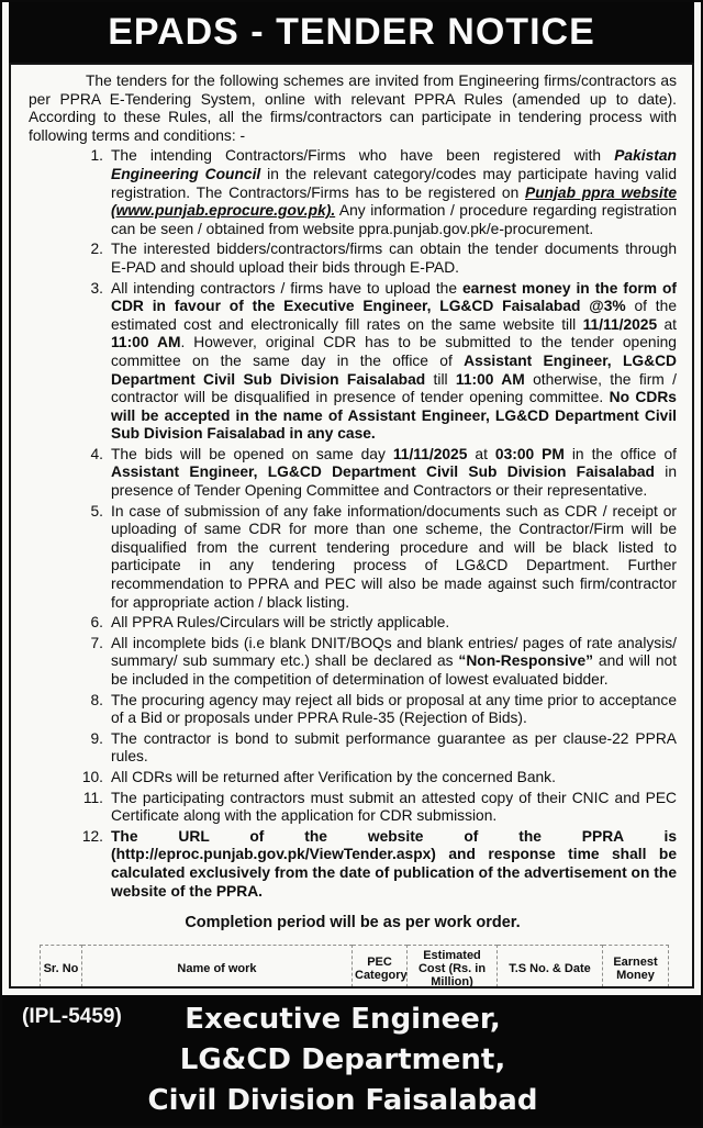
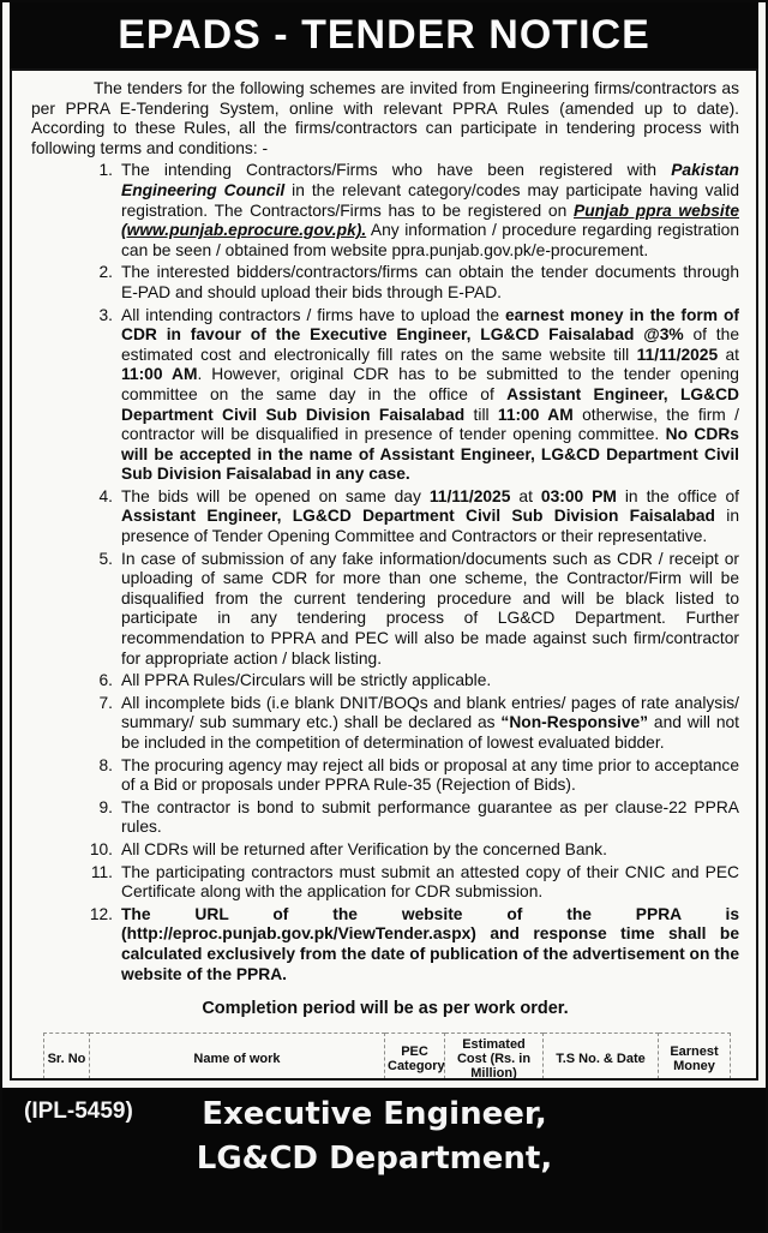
  EPADS - TENDER NOTICE
  The tenders for the following schemes are invited from Engineering firms/contractors as per PPRA E-Tendering System, online with relevant PPRA Rules (amended up to date). According to these Rules, all the firms/contractors can participate in tendering process with following terms and conditions: -
  1.
  The intending Contractors/Firms who have been registered with Pakistan Engineering Council in the relevant category/codes may participate having valid registration. The Contractors/Firms has to be registered on Punjab ppra website (www.punjab.eprocure.gov.pk). Any information / procedure regarding registration can be seen / obtained from website ppra.punjab.gov.pk/e-procurement.
  2.
  The interested bidders/contractors/firms can obtain the tender documents through E-PAD and should upload their bids through E-PAD.
  3.
  All intending contractors / firms have to upload the earnest money in the form of CDR in favour of the Executive Engineer, LG&CD Faisalabad @3% of the estimated cost and electronically fill rates on the same website till 11/11/2025 at 11:00 AM. However, original CDR has to be submitted to the tender opening committee on the same day in the office of Assistant Engineer, LG&CD Department Civil Sub Division Faisalabad till 11:00 AM otherwise, the firm / contractor will be disqualified in presence of tender opening committee. No CDRs will be accepted in the name of Assistant Engineer, LG&CD Department Civil Sub Division Faisalabad in any case.
  4.
  The bids will be opened on same day 11/11/2025 at 03:00 PM in the office of Assistant Engineer, LG&CD Department Civil Sub Division Faisalabad in presence of Tender Opening Committee and Contractors or their representative.
  5.
  In case of submission of any fake information/documents such as CDR / receipt or uploading of same CDR for more than one scheme, the Contractor/Firm will be disqualified from the current tendering procedure and will be black listed to participate in any tendering process of LG&CD Department. Further recommendation to PPRA and PEC will also be made against such firm/contractor for appropriate action / black listing.
  6.
  All PPRA Rules/Circulars will be strictly applicable.
  7.
  All incomplete bids (i.e blank DNIT/BOQs and blank entries/ pages of rate analysis/ summary/ sub summary etc.) shall be declared as “Non-Responsive” and will not be included in the competition of determination of lowest evaluated bidder.
  8.
  The procuring agency may reject all bids or proposal at any time prior to acceptance of a Bid or proposals under PPRA Rule-35 (Rejection of Bids).
  9.
  The contractor is bond to submit performance guarantee as per clause-22 PPRA rules.
  10.
  All CDRs will be returned after Verification by the concerned Bank.
  11.
  The participating contractors must submit an attested copy of their CNIC and PEC Certificate along with the application for CDR submission.
  12.
  The URL of the website of the PPRA is (http://eproc.punjab.gov.pk/ViewTender.aspx) and response time shall be calculated exclusively from the date of publication of the advertisement on the website of the PPRA.
  Completion period will be as per work order.
  Sr. No	Name of work	PEC Category	Estimated Cost (Rs. in Million)	T.S No. & Date	Earnest Money
  (IPL-5459)
  Executive Engineer,
  LG&CD Department,
- Civil Division Faisalabad
